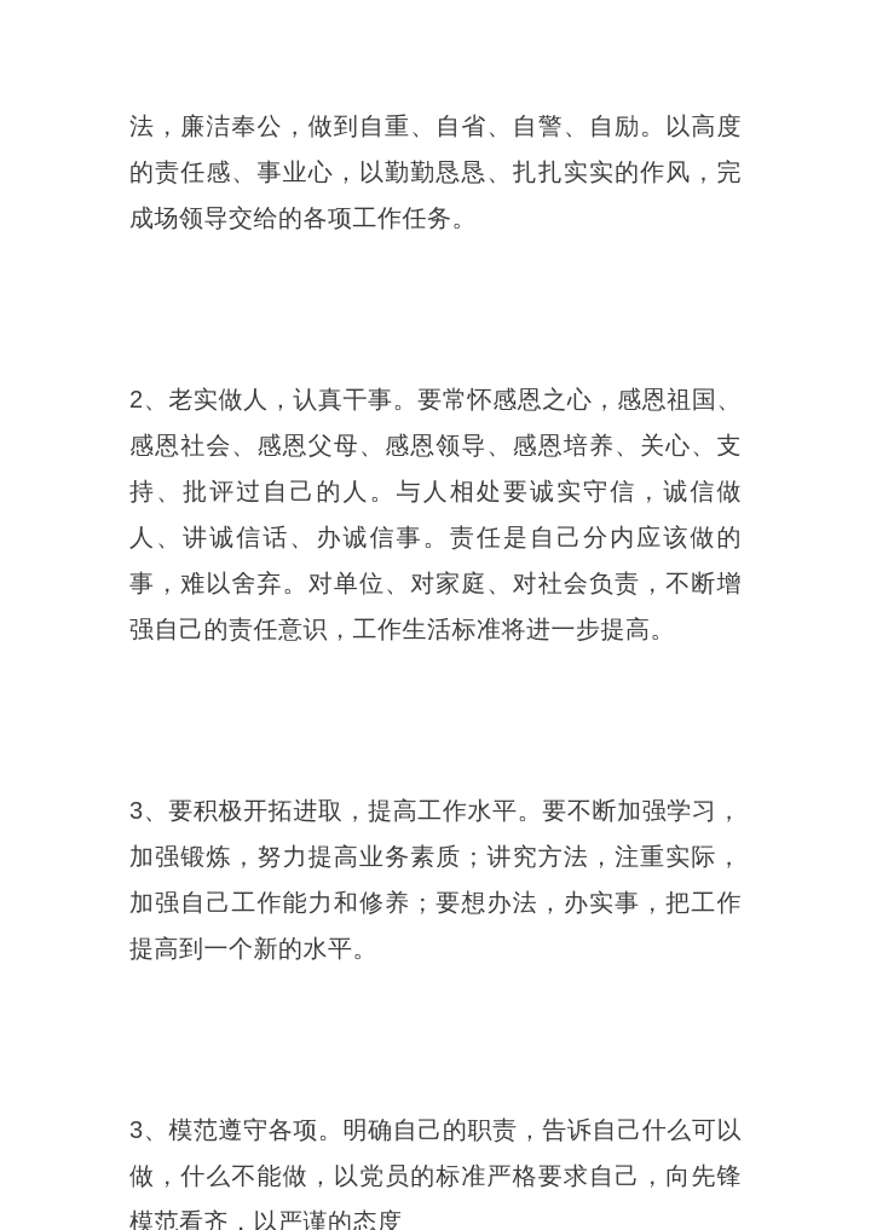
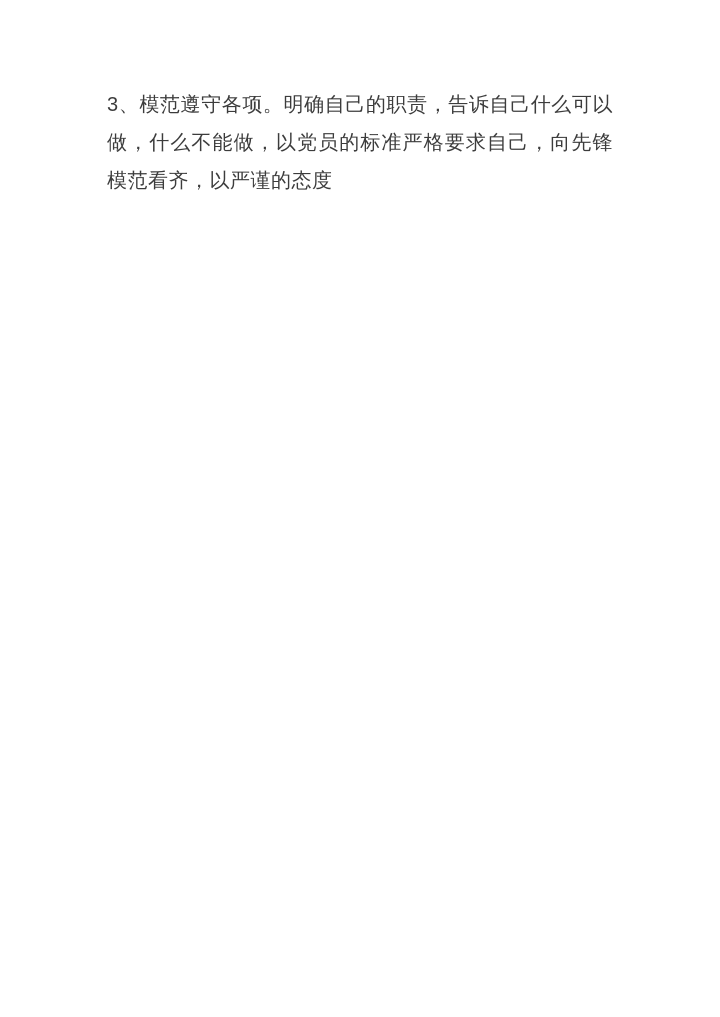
- 法，廉洁奉公，做到自重、自省、自警、自励。以高度的责任感、事业心，以勤勤恳恳、扎扎实实的作风，完成场领导交给的各项工作任务。
- 2、老实做人，认真干事。要常怀感恩之心，感恩祖国、感恩社会、感恩父母、感恩领导、感恩培养、关心、支持、批评过自己的人。与人相处要诚实守信，诚信做人、讲诚信话、办诚信事。责任是自己分内应该做的事，难以舍弃。对单位、对家庭、对社会负责，不断增强自己的责任意识，工作生活标准将进一步提高。
- 3、要积极开拓进取，提高工作水平。要不断加强学习，加强锻炼，努力提高业务素质；讲究方法，注重实际，加强自己工作能力和修养；要想办法，办实事，把工作提高到一个新的水平。
  3、模范遵守各项。明确自己的职责，告诉自己什么可以做，什么不能做，以党员的标准严格要求自己，向先锋模范看齐，以严谨的态度
